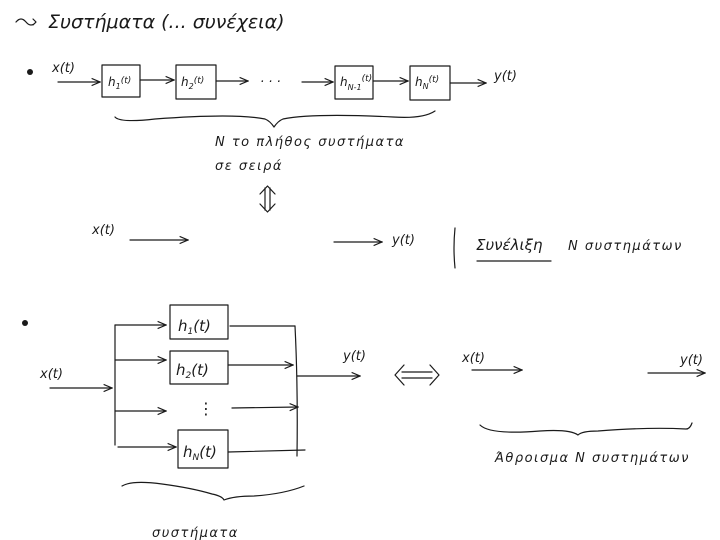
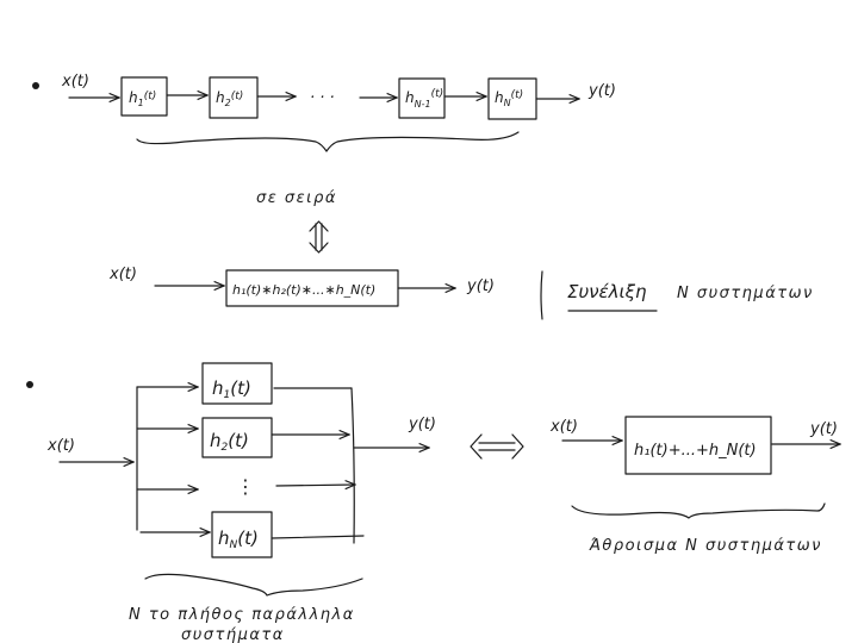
- Συστήματα (... συνέχεια)
  x(t)
  h1 (t)
  h2 (t)
  · · ·
  hN-1 (t)
  hN (t)
  y(t)
- N το πλήθος συστήματα
  σε σειρά
  x(t)
+ h₁(t)∗h₂(t)∗...∗h_N(t)
  y(t)
  Συνέλιξη
  N συστημάτων
  x(t)
  h1 (t)
  h2 (t)
  ⋮
  hN (t)
  y(t)
+ N το πλήθος παράλληλα
  συστήματα
  x(t)
+ h₁(t)+...+h_N(t)
  y(t)
  Άθροισμα N συστημάτων
